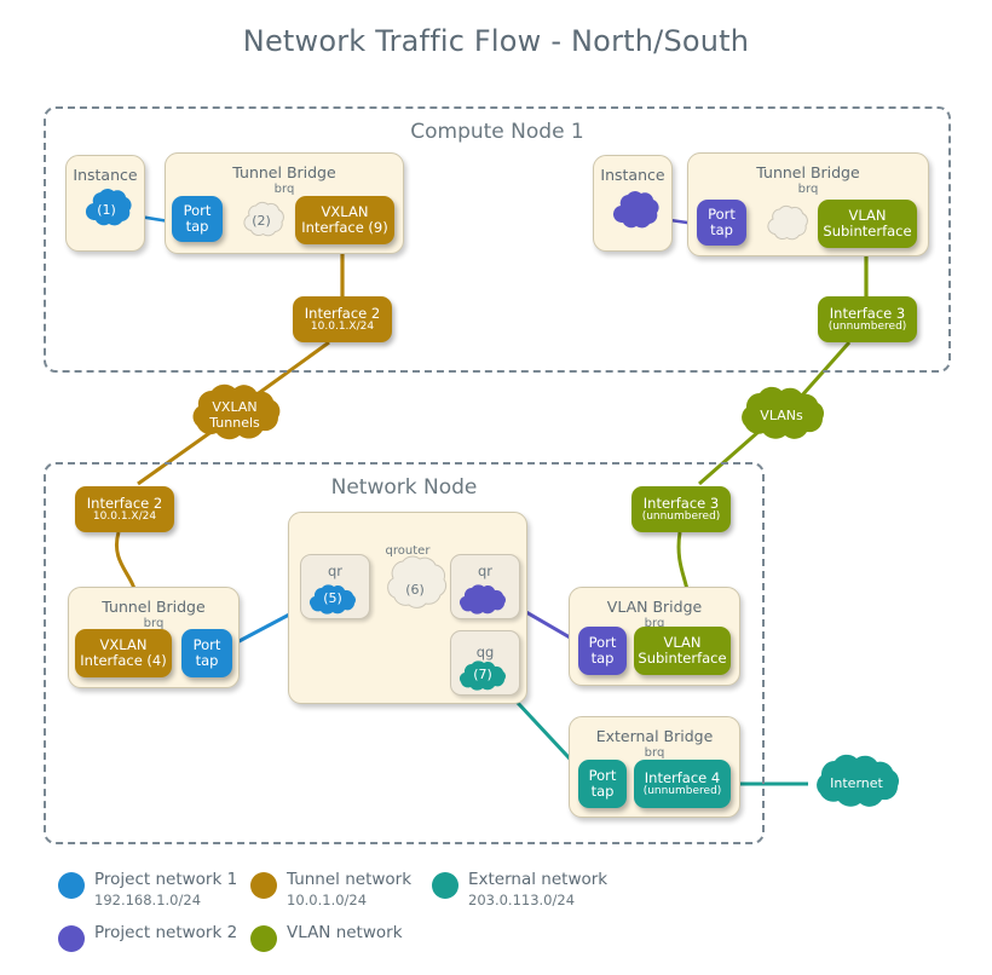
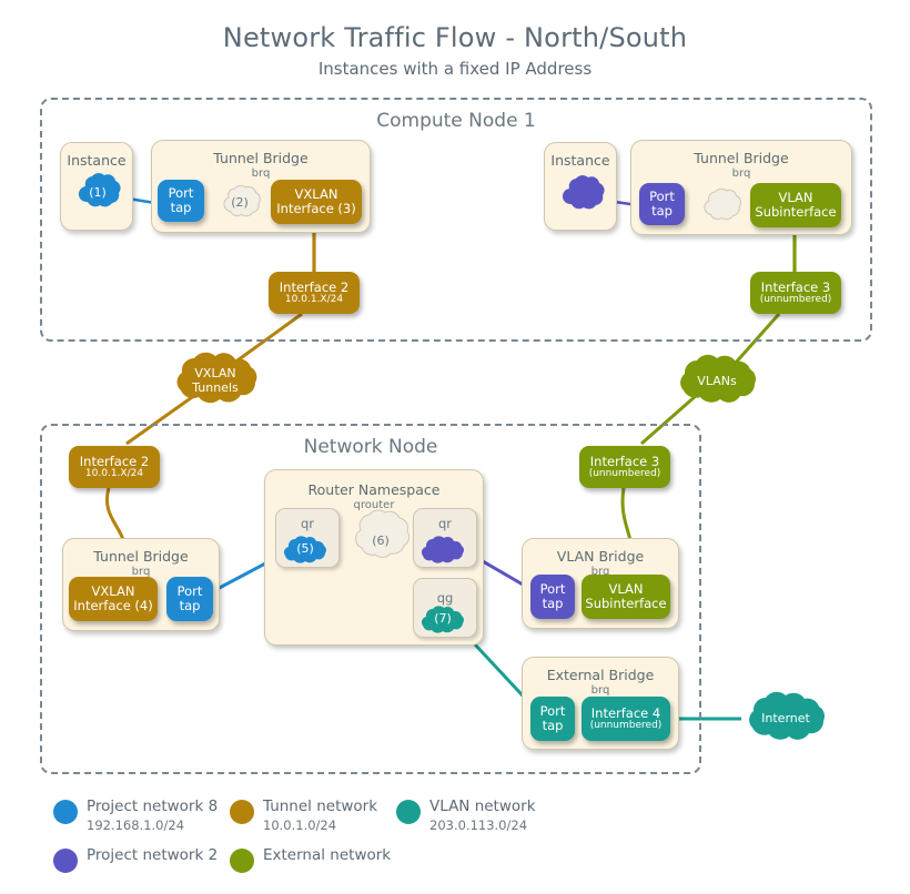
  Network Traffic Flow - North/South
+ Instances with a fixed IP Address
  Compute Node 1
  Instance
  (1)
  Tunnel Bridge
  brq
  Port
  tap
  (2)
  VXLAN
- Interface (9)
+ Interface (3)
  Interface 2
  10.0.1.X/24
  Instance
  Tunnel Bridge
  brq
  Port
  tap
  VLAN
  Subinterface
  Interface 3
  (unnumbered)
  VXLAN
  Tunnels
  VLANs
  Network Node
  Interface 2
  10.0.1.X/24
  Interface 3
  (unnumbered)
  Tunnel Bridge
  brq
  VXLAN
  Interface (4)
  Port
  tap
+ Router Namespace
  qrouter
  qr
  (5)
  (6)
  qr
  qg
  (7)
  VLAN Bridge
  brq
  Port
  tap
  VLAN
  Subinterface
  External Bridge
  brq
  Port
  tap
  Interface 4
  (unnumbered)
  Internet
- Project network 1
+ Project network 8
  192.168.1.0/24
  Tunnel network
  10.0.1.0/24
- External network
+ VLAN network
  203.0.113.0/24
  Project network 2
- VLAN network
+ External network
